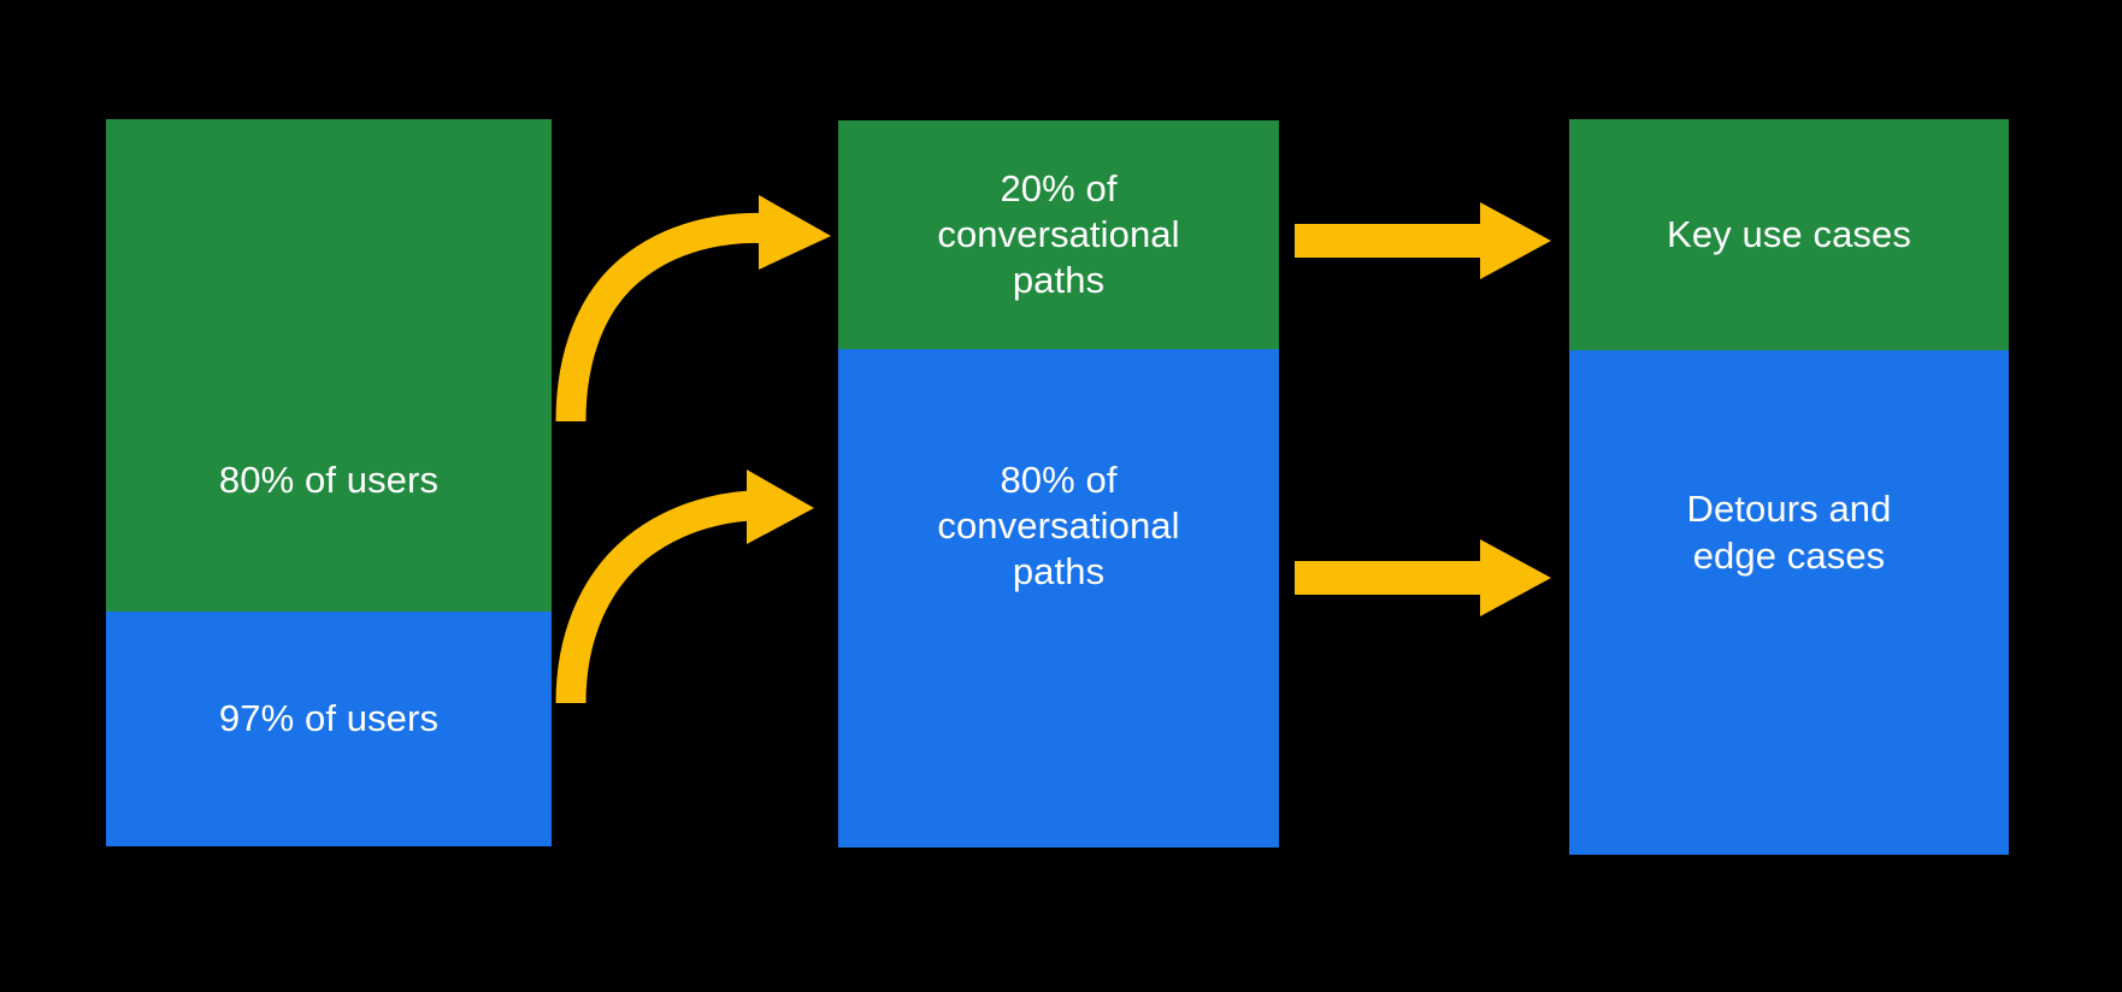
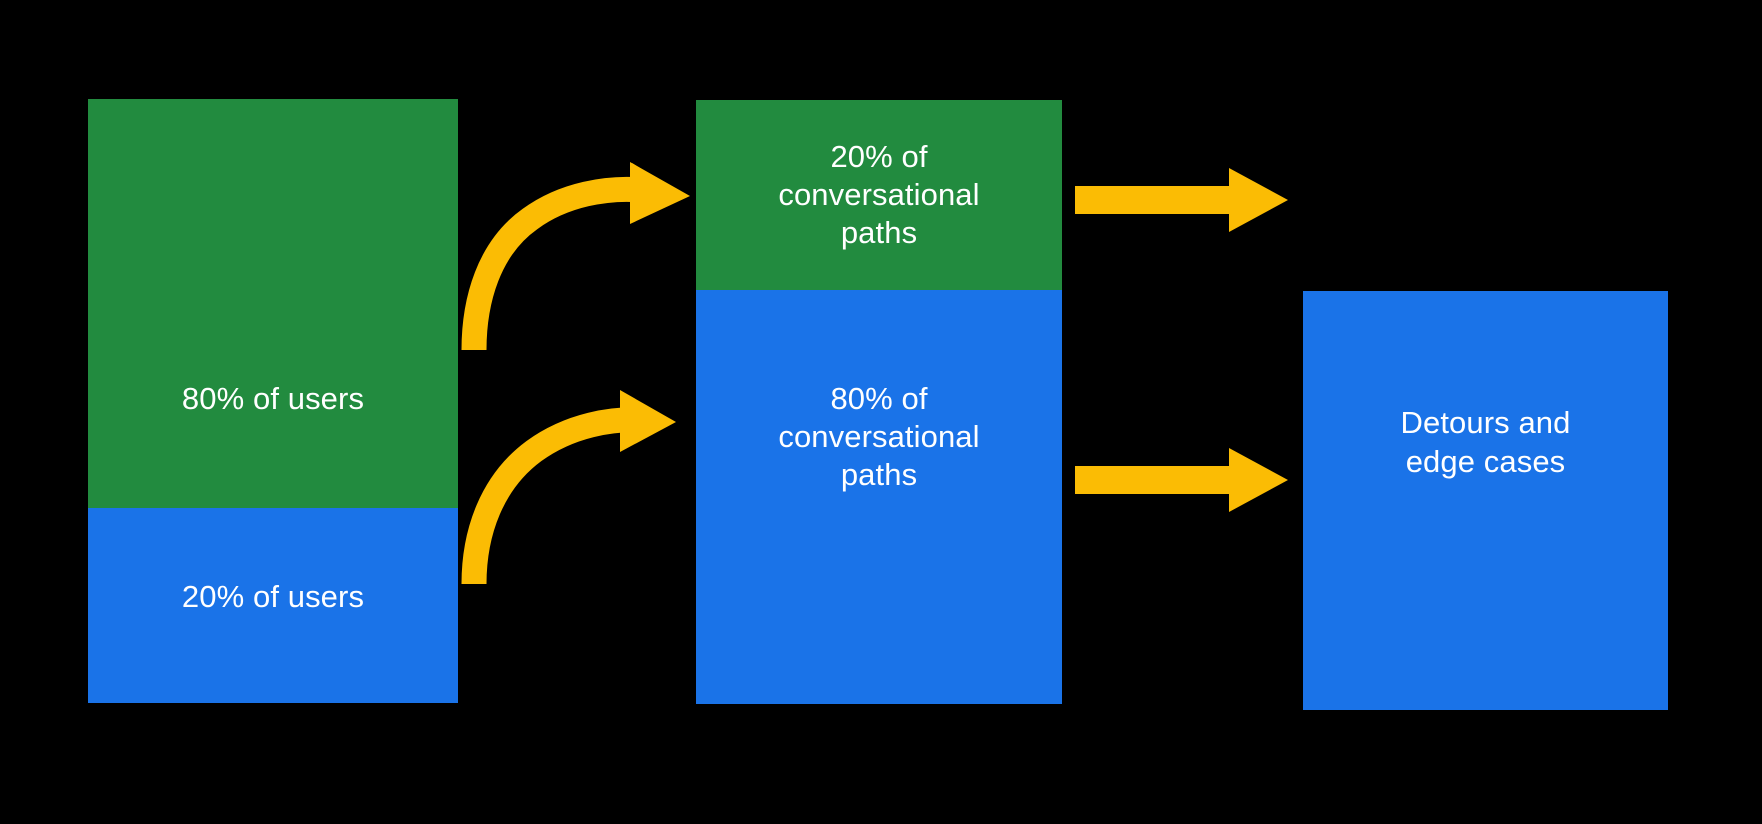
  80% of users
- 97% of users
+ 20% of users
  20% of
  conversational
  paths
  80% of
  conversational
  paths
- Key use cases
  Detours and
  edge cases
